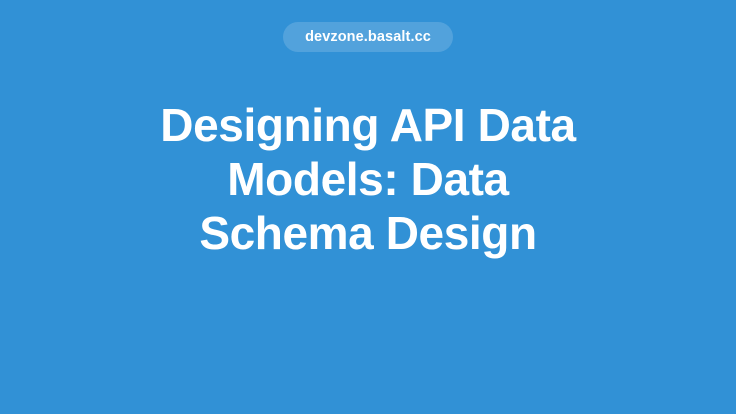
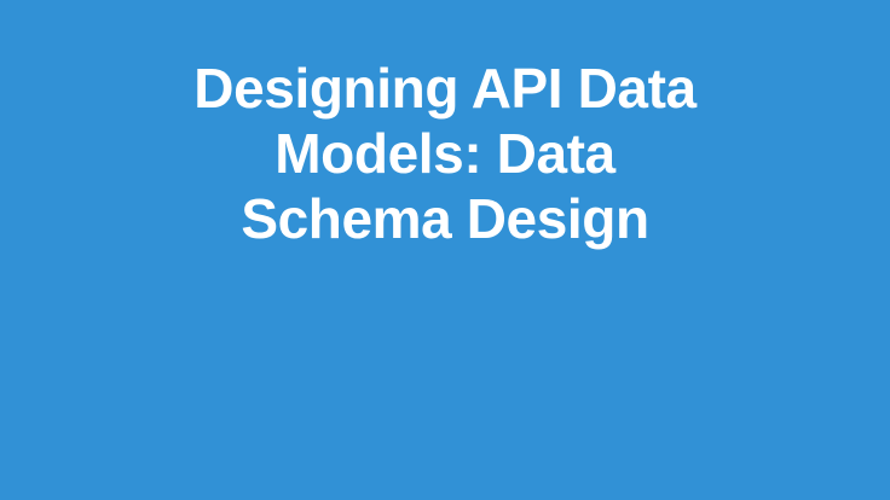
- devzone.basalt.cc
  Designing API Data
  Models: Data
  Schema Design
